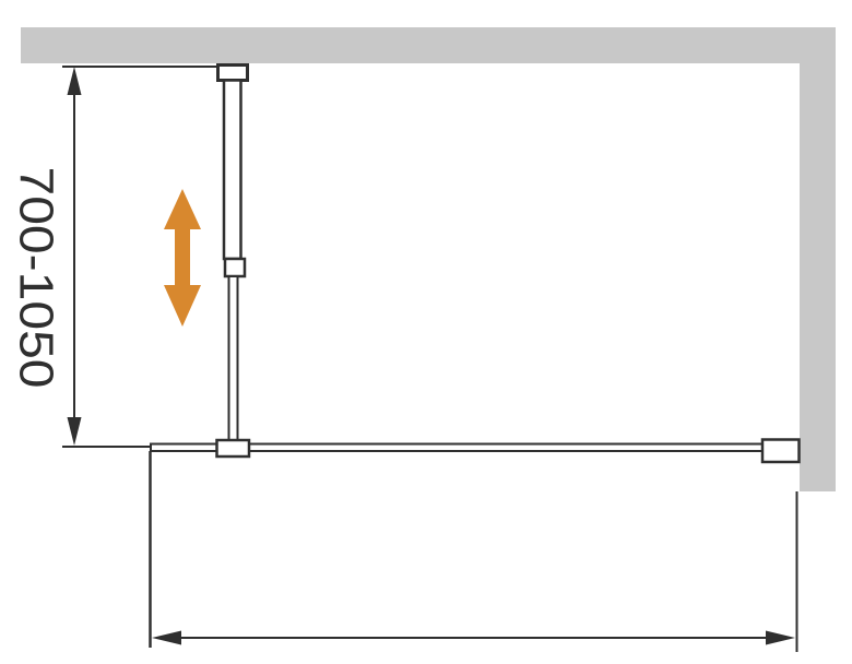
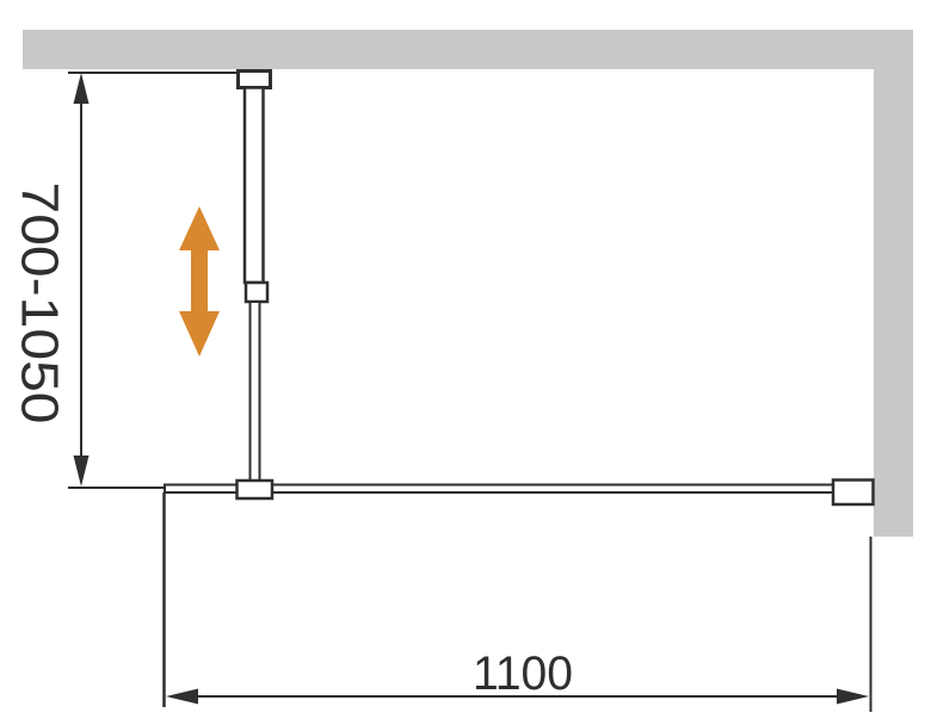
+ 1100
